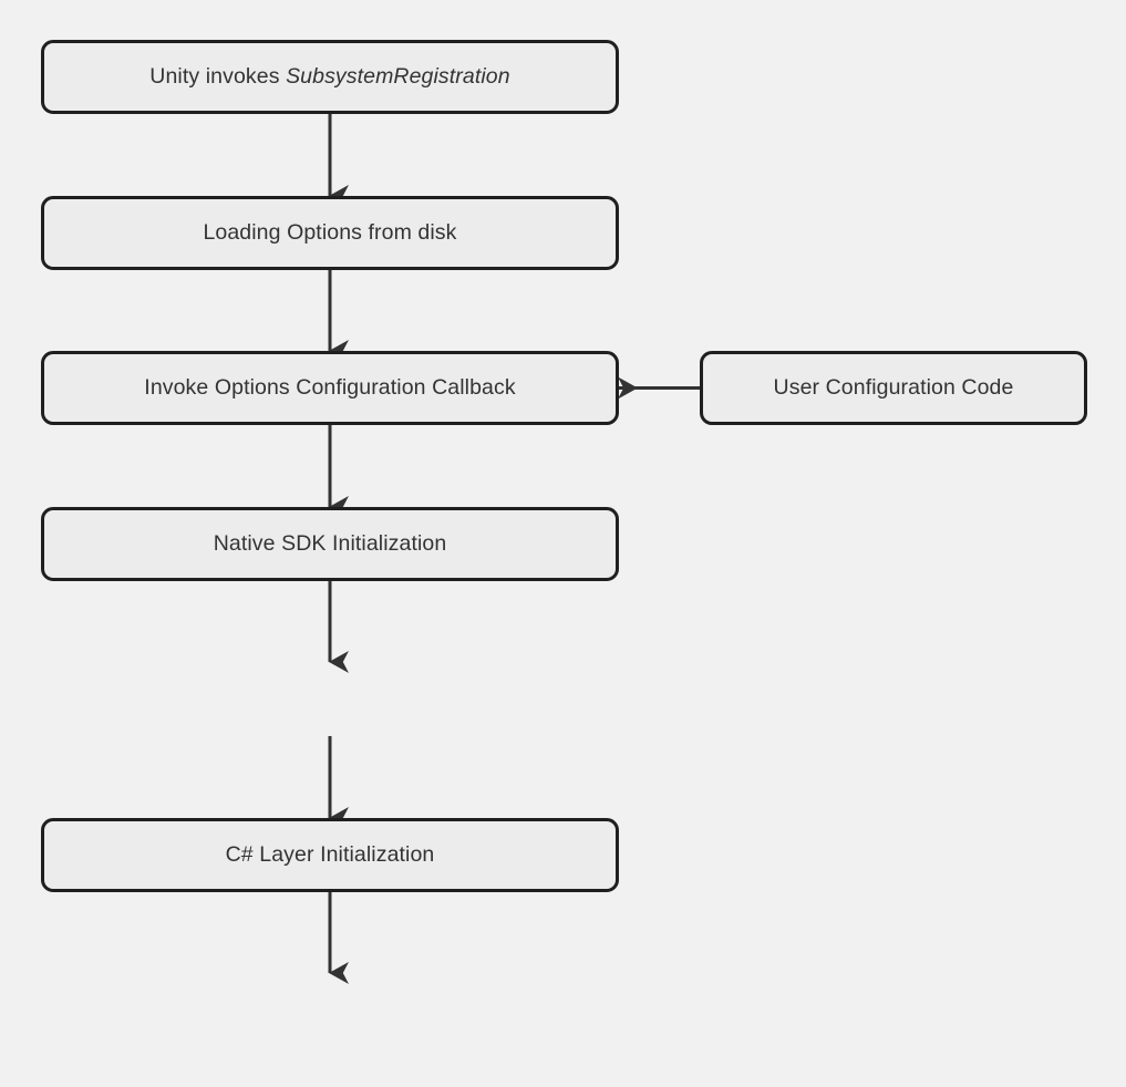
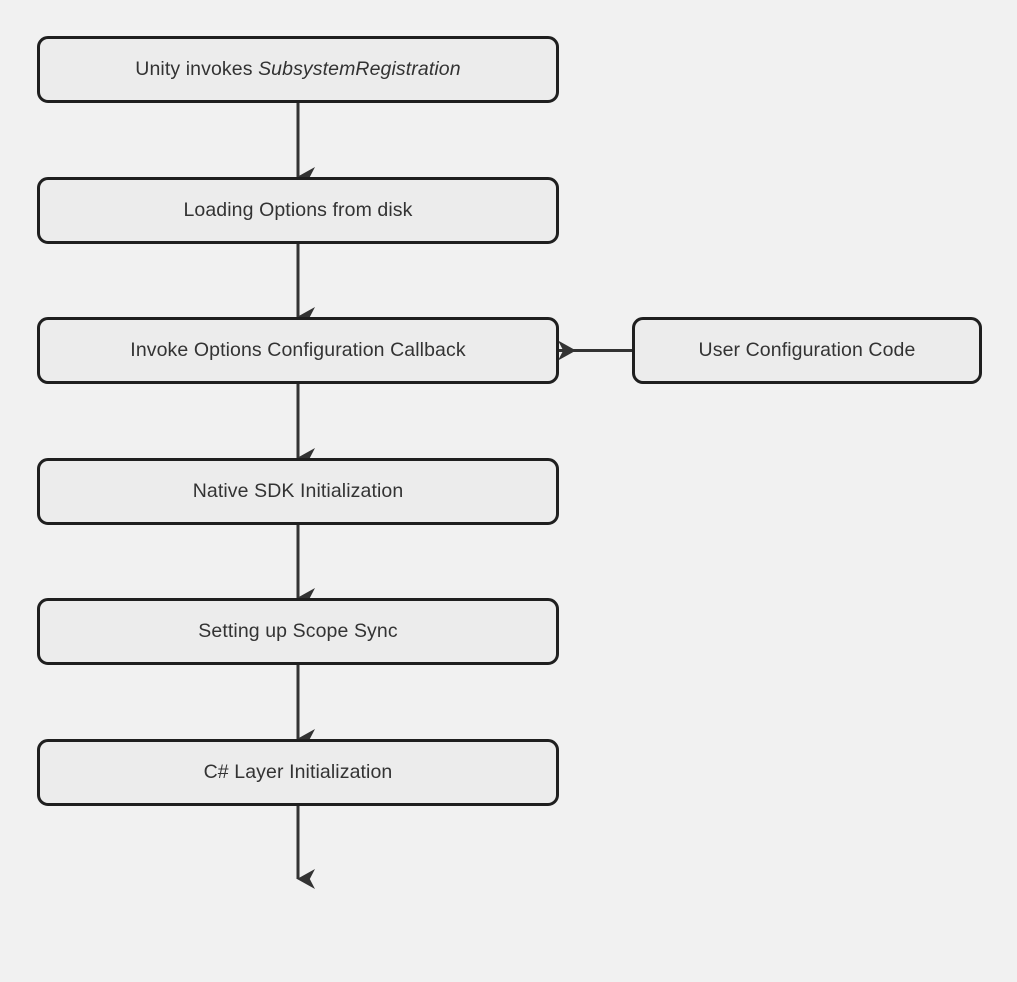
  Unity invokes SubsystemRegistration
  Loading Options from disk
  Invoke Options Configuration Callback
  User Configuration Code
  Native SDK Initialization
+ Setting up Scope Sync
  C# Layer Initialization
